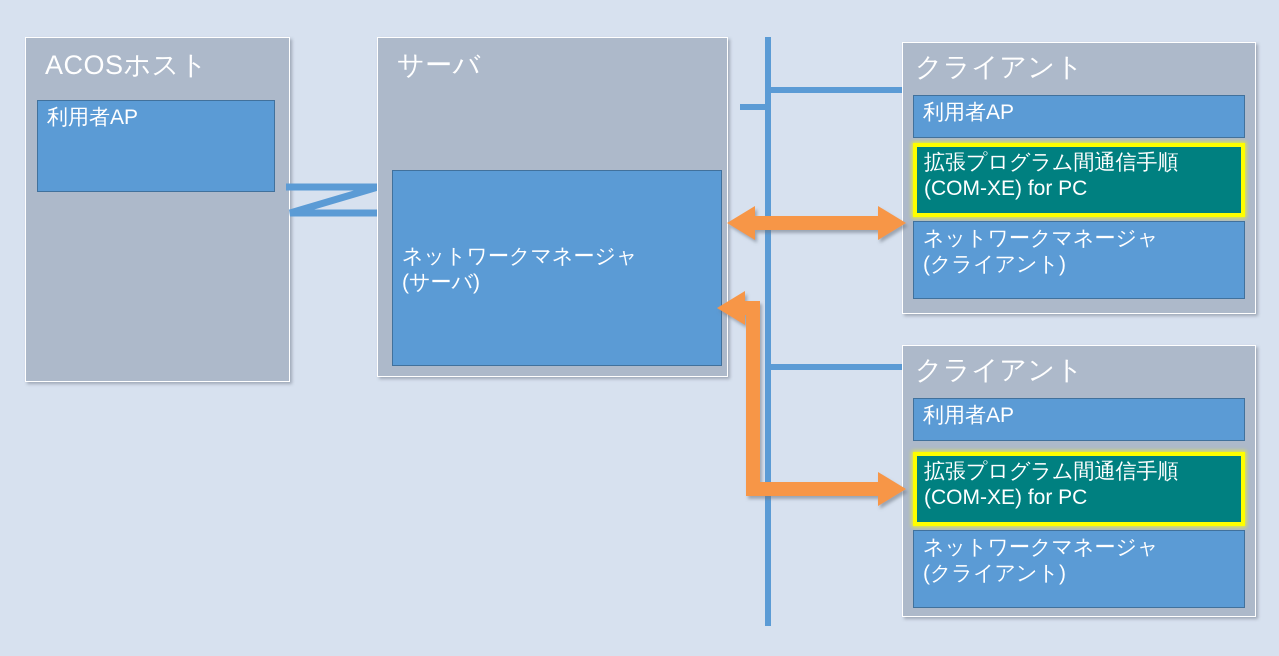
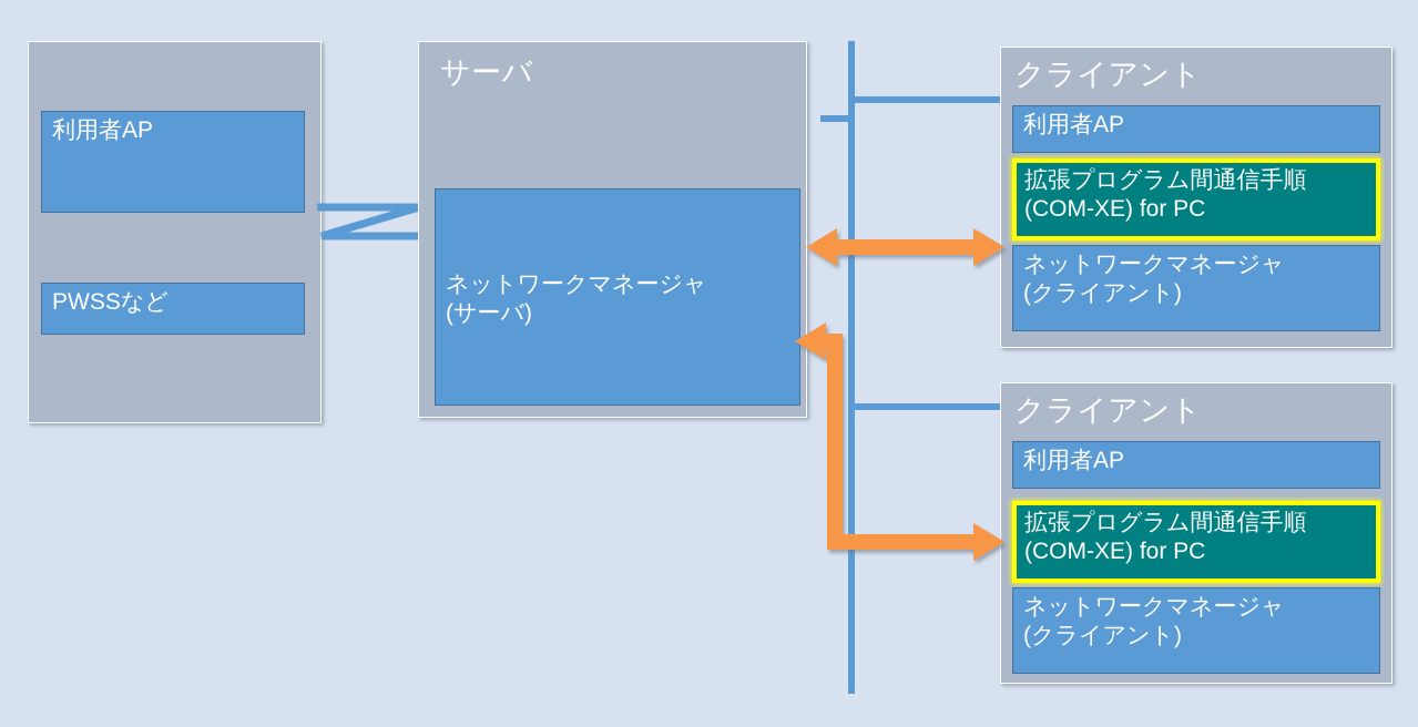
- ACOSホスト
  利用者AP
+ PWSSなど
  サーバ
  ネットワークマネージャ
  (サーバ)
  クライアント
  利用者AP
  拡張プログラム間通信手順
  (COM-XE) for PC
  ネットワークマネージャ
  (クライアント)
  クライアント
  利用者AP
  拡張プログラム間通信手順
  (COM-XE) for PC
  ネットワークマネージャ
  (クライアント)
